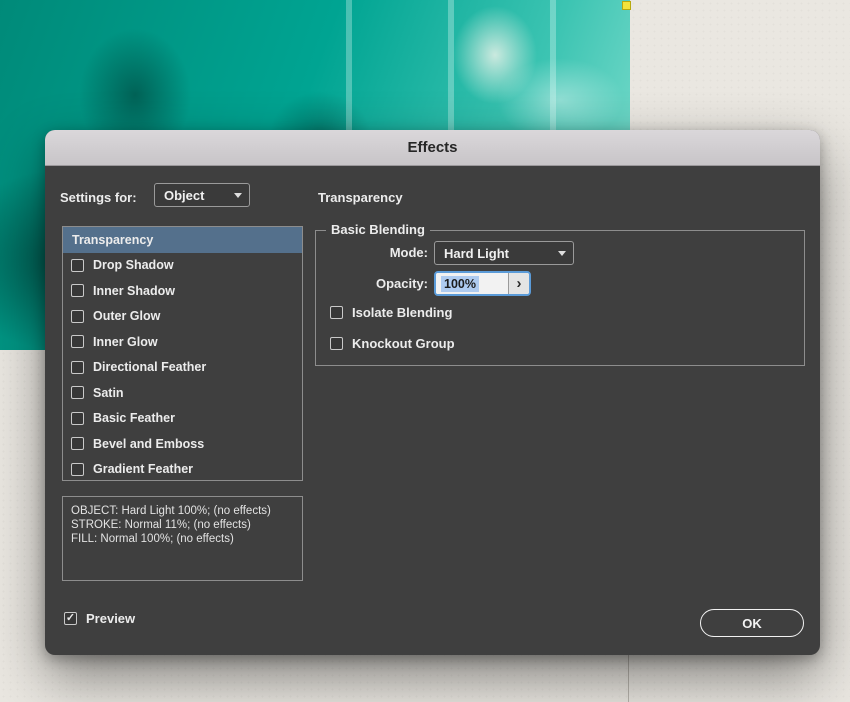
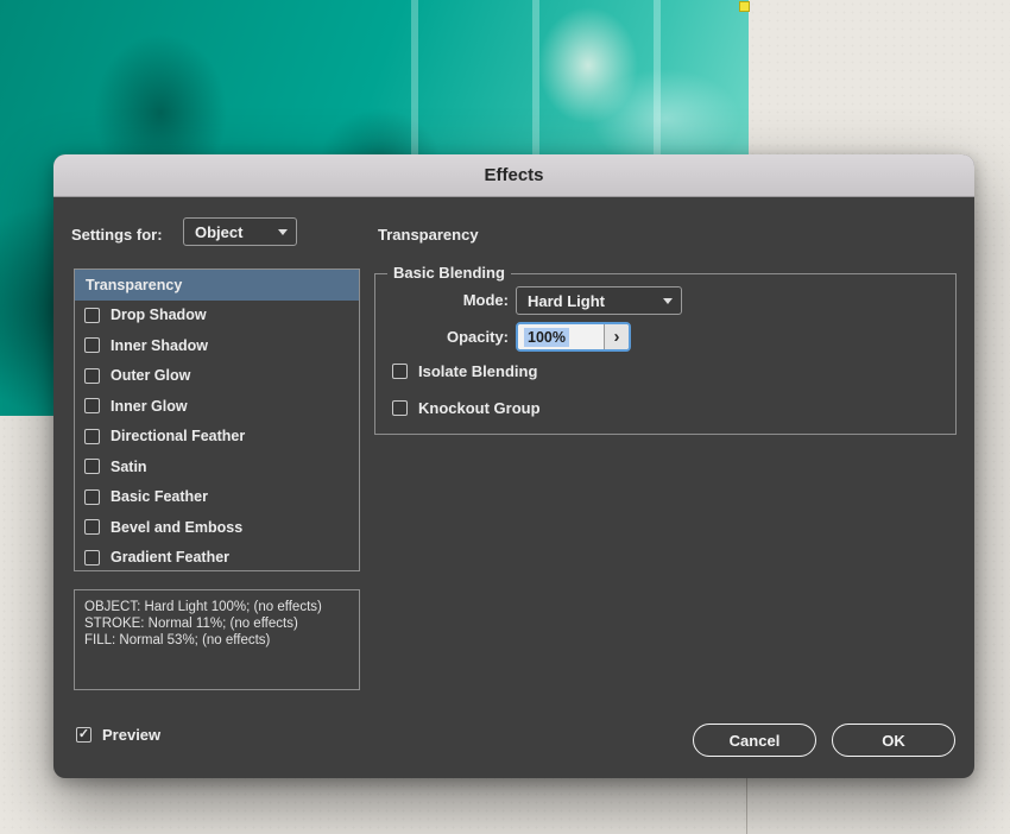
  Effects
  Settings for:
  Object
  Transparency
  Transparency
  Drop Shadow
  Inner Shadow
  Outer Glow
  Inner Glow
  Directional Feather
  Satin
  Basic Feather
  Bevel and Emboss
  Gradient Feather
  OBJECT: Hard Light 100%; (no effects)
  STROKE: Normal 11%; (no effects)
- FILL: Normal 100%; (no effects)
+ FILL: Normal 53%; (no effects)
  ✓
  Preview
  Basic Blending
  Mode:
  Hard Light
  Opacity:
  100%
  ›
  Isolate Blending
  Knockout Group
+ Cancel
  OK
